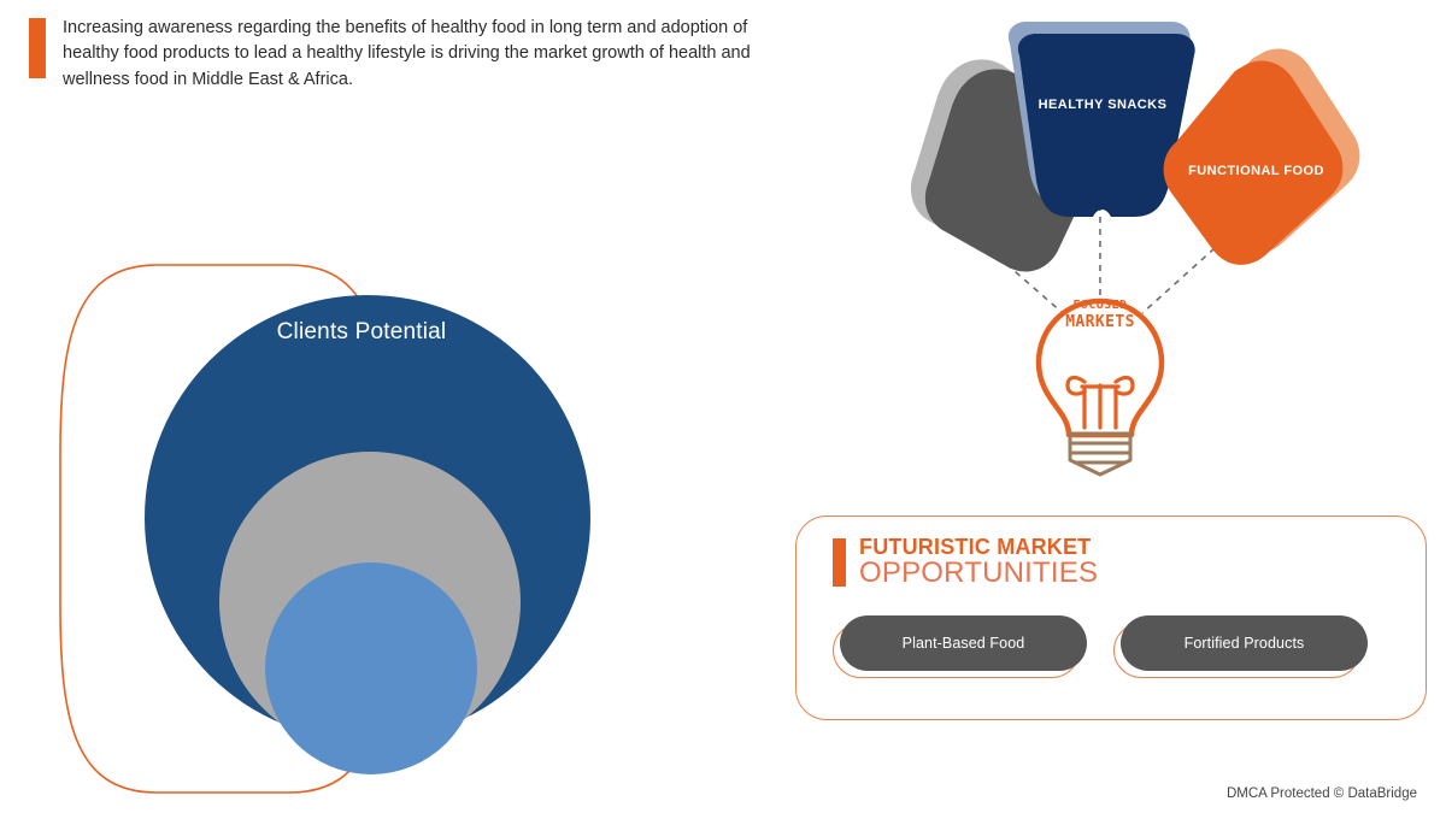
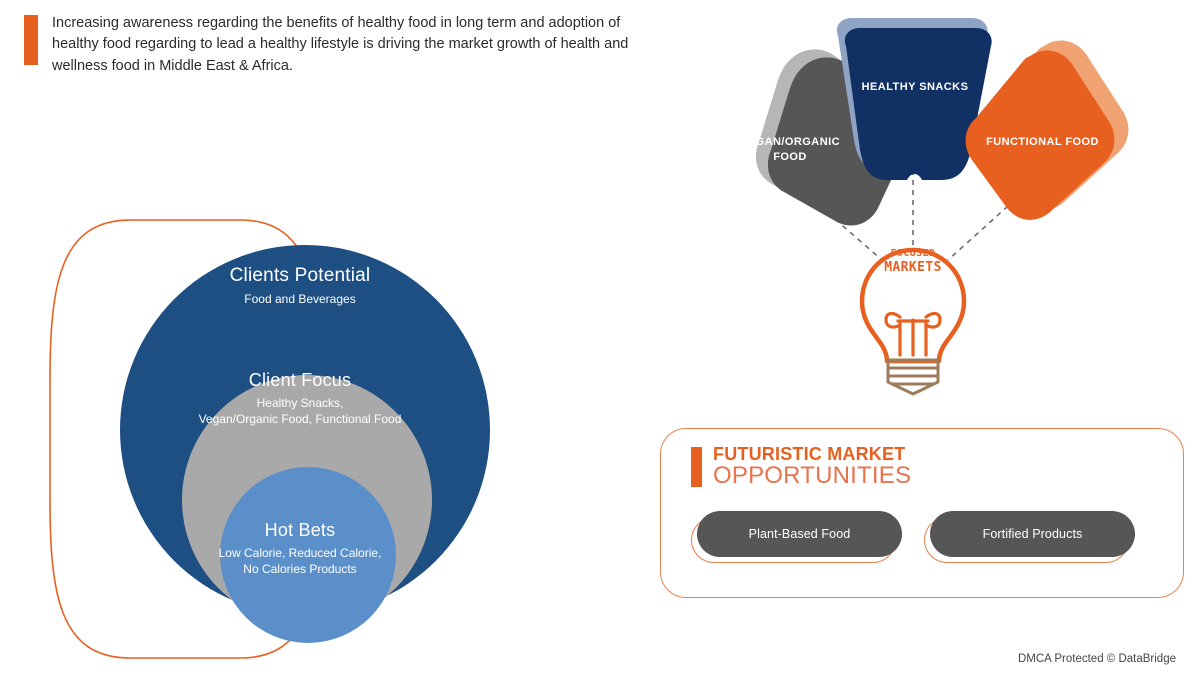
- Increasing awareness regarding the benefits of healthy food in long term and adoption of healthy food products to lead a healthy lifestyle is driving the market growth of health and wellness food in Middle East & Africa.
+ Increasing awareness regarding the benefits of healthy food in long term and adoption of healthy food regarding to lead a healthy lifestyle is driving the market growth of health and wellness food in Middle East & Africa.
  Clients Potential
+ Food and Beverages
+ Client Focus
+ Healthy Snacks,
+ Vegan/Organic Food, Functional Food
+ Hot Bets
+ Low Calorie, Reduced Calorie,
+ No Calories Products
+ VEGAN/ORGANIC
+ FOOD
  HEALTHY SNACKS
  FUNCTIONAL FOOD
  FOCUSED
  MARKETS
  FUTURISTIC MARKET
  OPPORTUNITIES
  Plant-Based Food
  Fortified Products
  DMCA Protected © DataBridge
